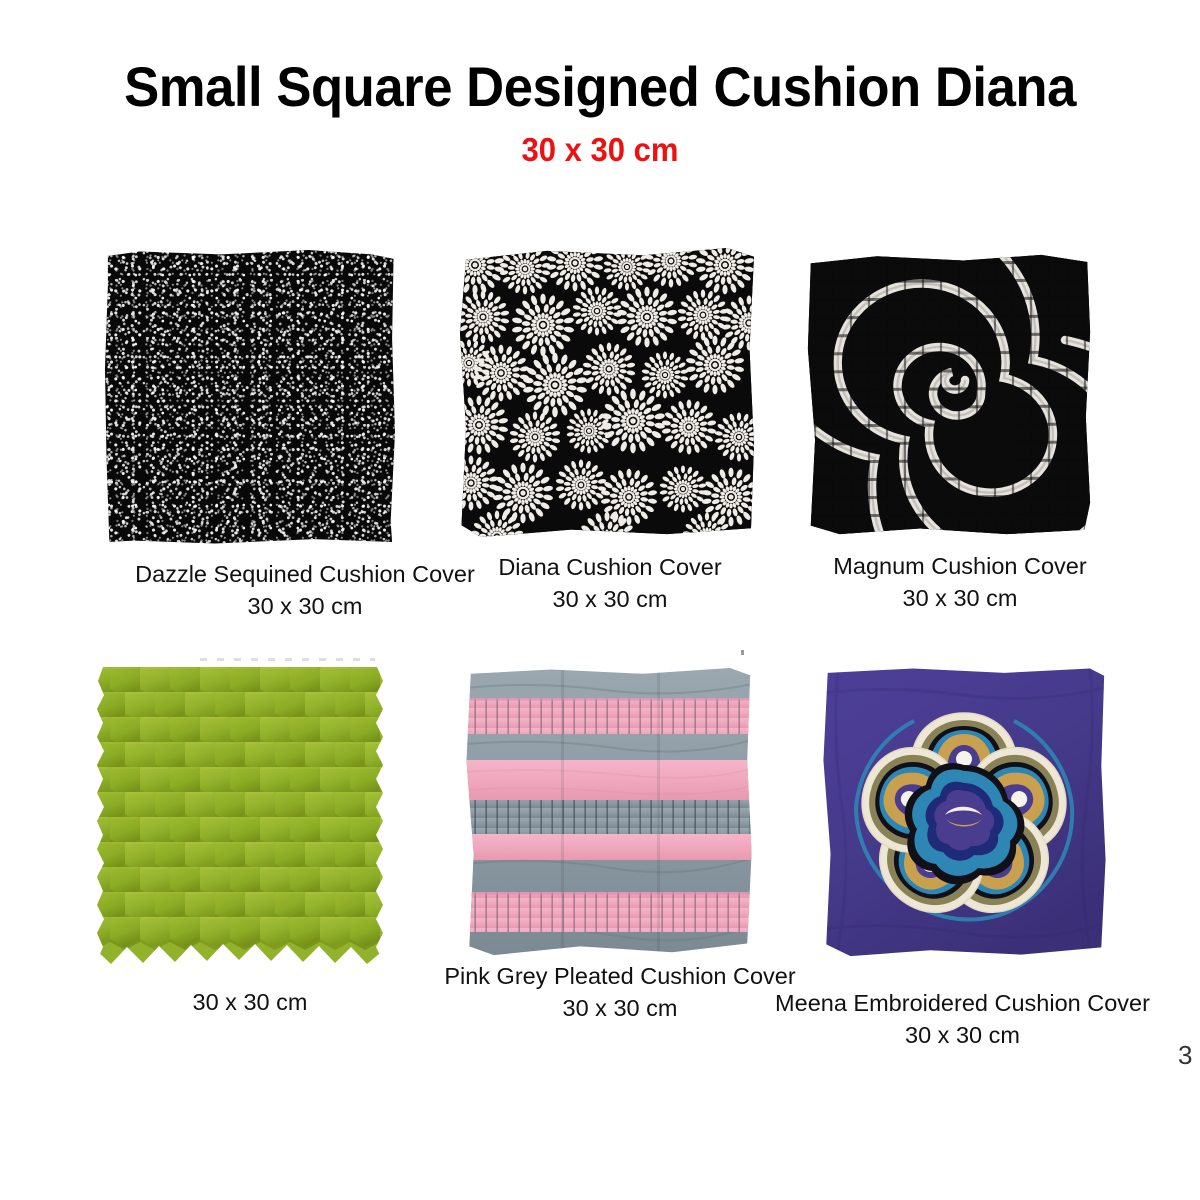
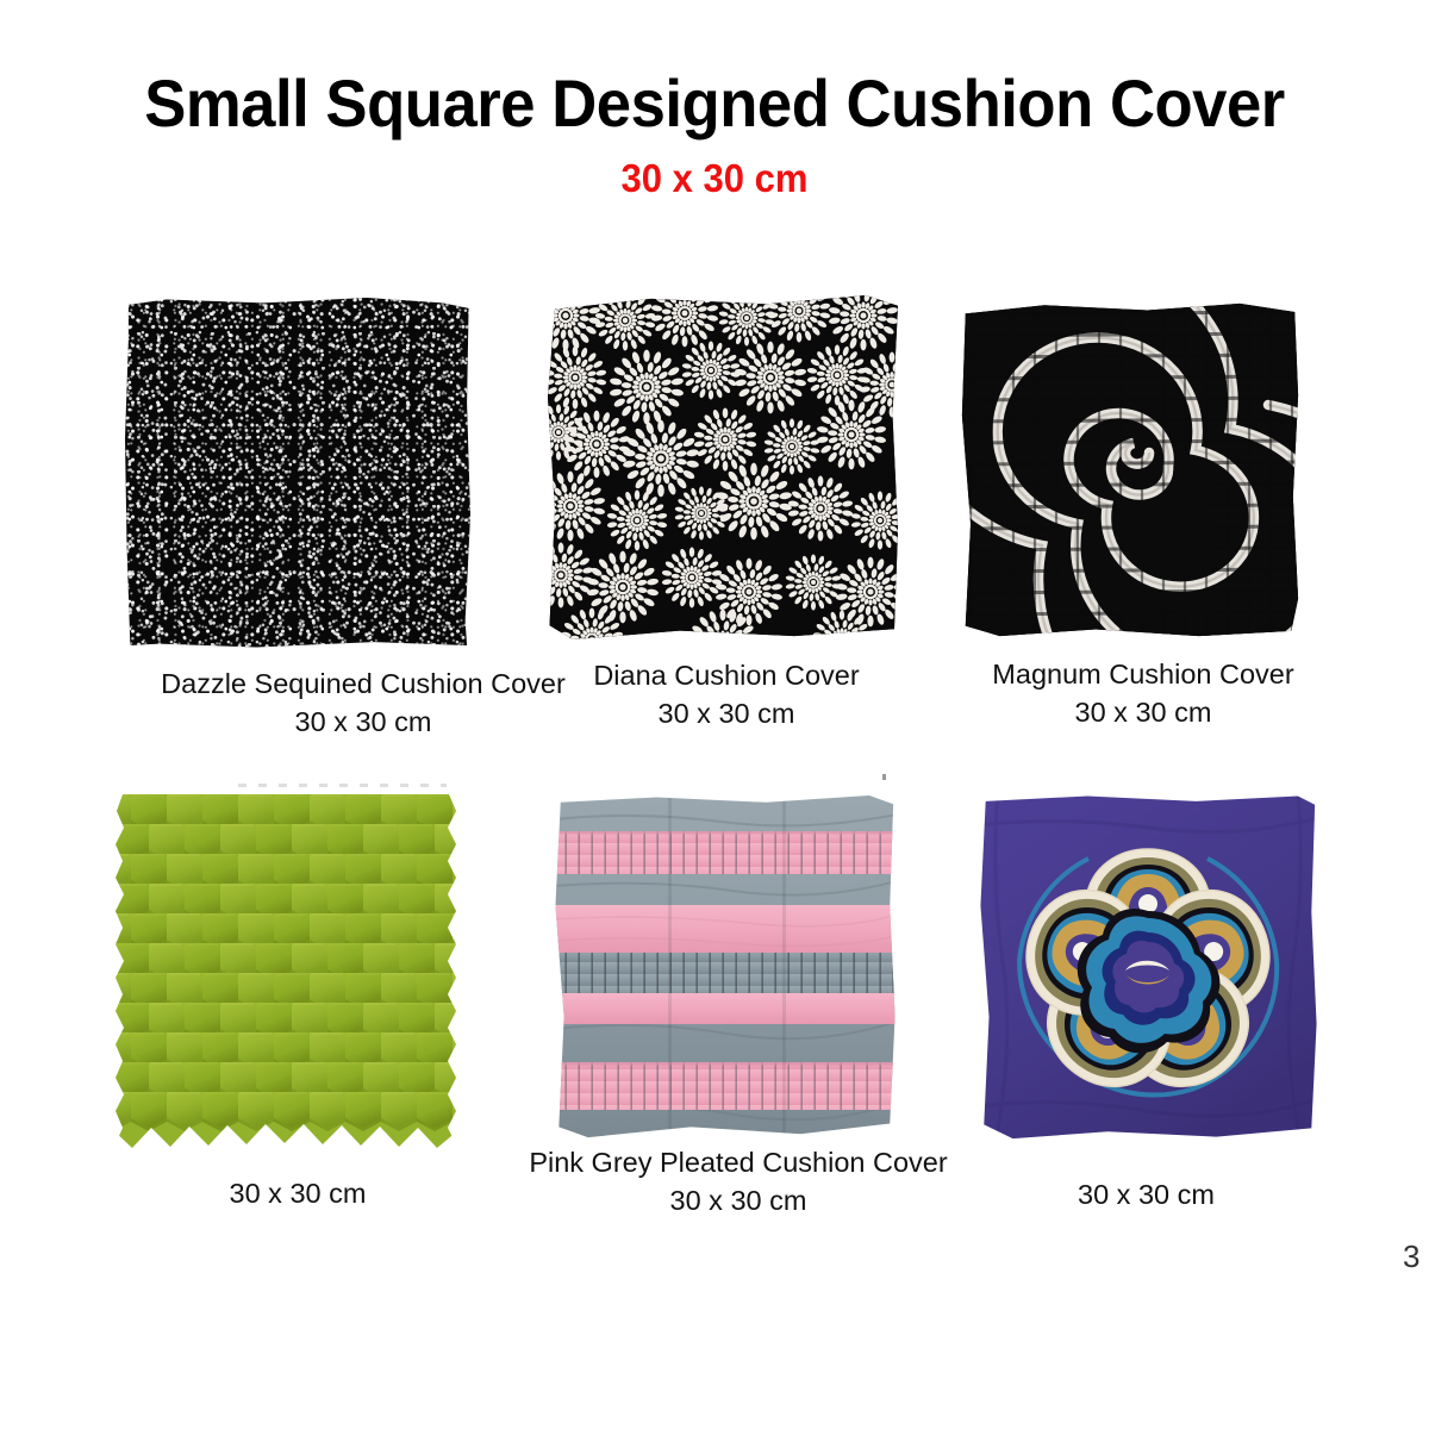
- Small Square Designed Cushion Diana
+ Small Square Designed Cushion Cover
  30 x 30 cm
  Dazzle Sequined Cushion Cover
  30 x 30 cm
  Diana Cushion Cover
  30 x 30 cm
  Magnum Cushion Cover
  30 x 30 cm
  30 x 30 cm
  Pink Grey Pleated Cushion Cover
  30 x 30 cm
- Meena Embroidered Cushion Cover
  30 x 30 cm
  3
